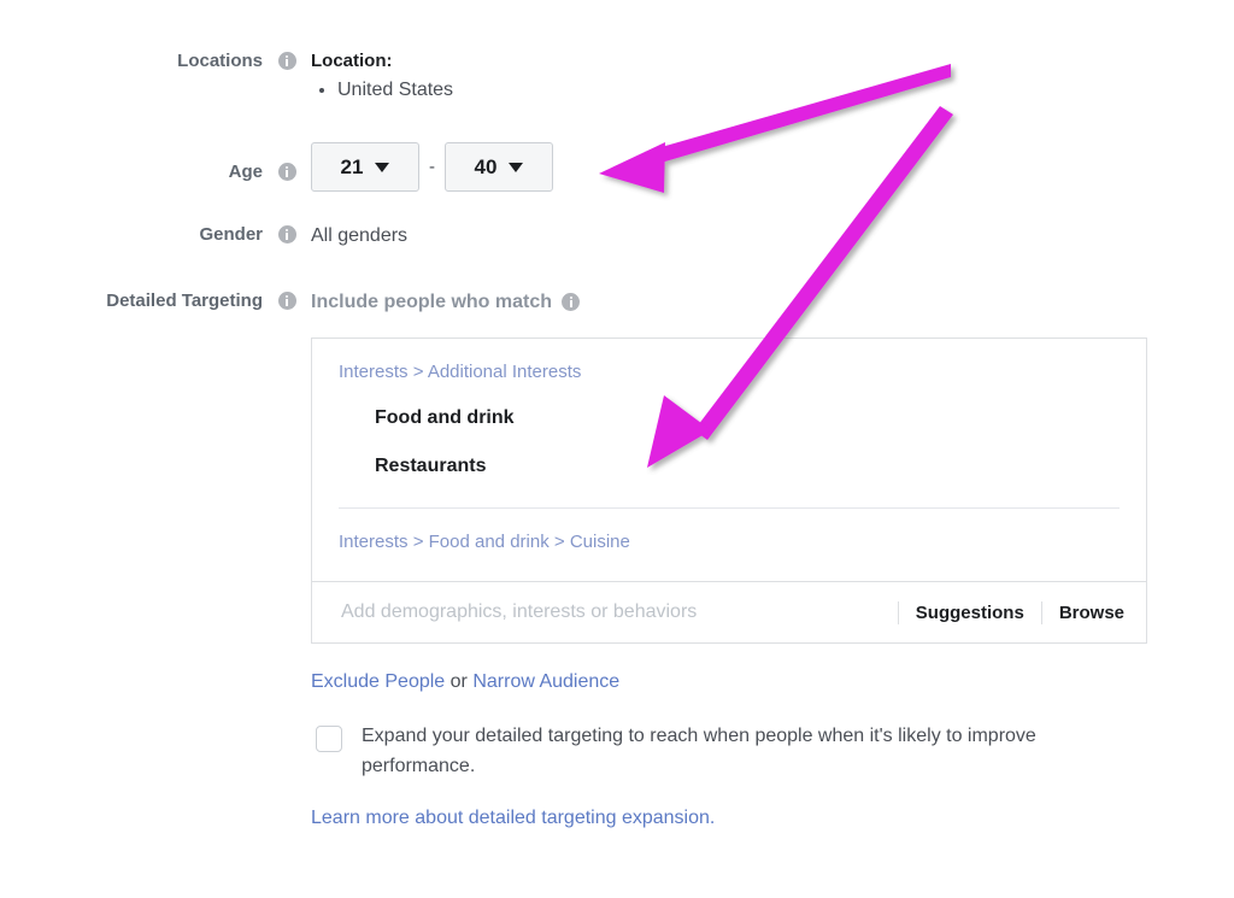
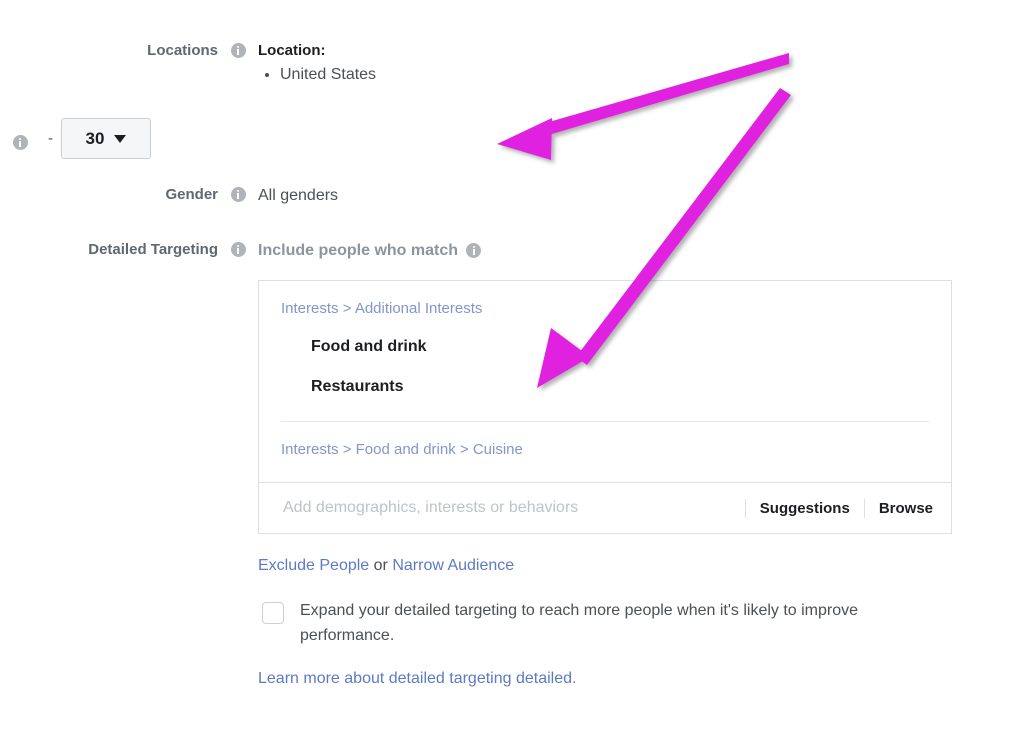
  Locations
  Location:
  United States
- Age
- 21
  -
- 40
+ 30
  Gender
  All genders
  Detailed Targeting
  Include people who match
  Interests > Additional Interests
  Food and drink
  Restaurants
  Interests > Food and drink > Cuisine
  Add demographics, interests or behaviors
  Suggestions
  Browse
  Exclude People or Narrow Audience
- Expand your detailed targeting to reach when people when it's likely to improve performance.
+ Expand your detailed targeting to reach more people when it's likely to improve performance.
- Learn more about detailed targeting expansion.
+ Learn more about detailed targeting detailed.
